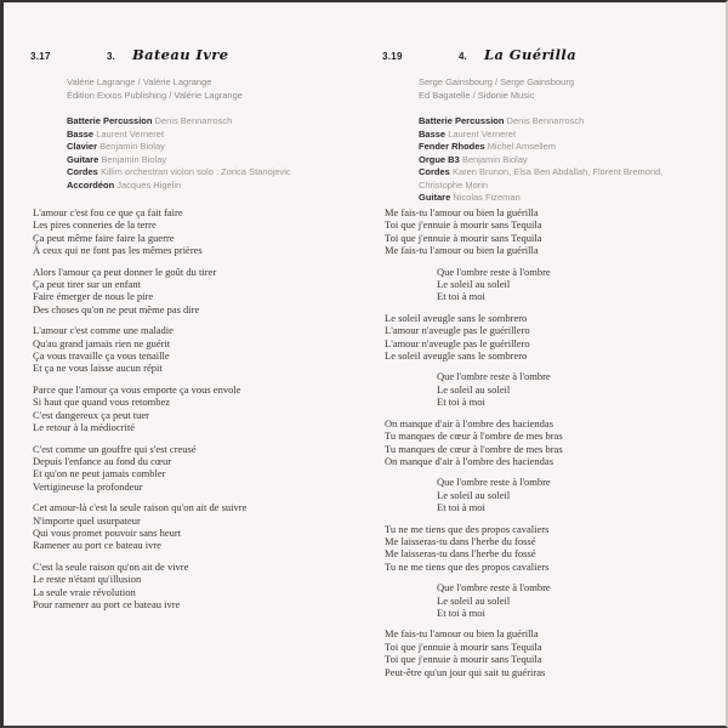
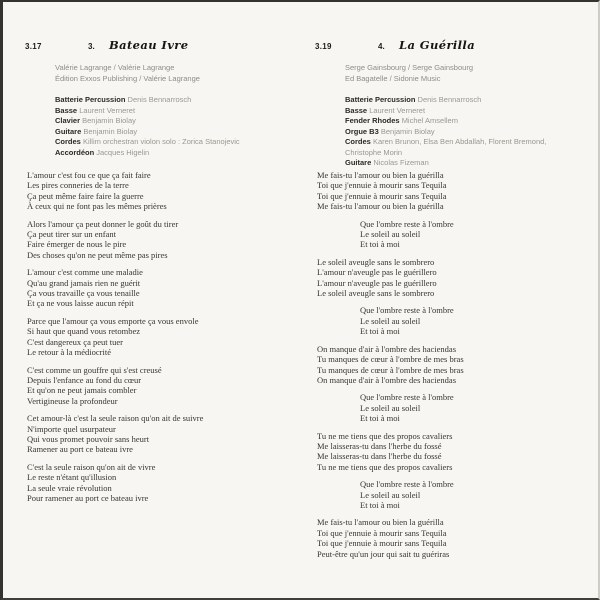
  3.17
  3.
  Bateau Ivre
  Valérie Lagrange / Valérie Lagrange
  Édition Exxos Publishing / Valérie Lagrange
  Batterie Percussion Denis Bennarrosch
  Basse Laurent Verneret
  Clavier Benjamin Biolay
  Guitare Benjamin Biolay
  Cordes Killim orchestran violon solo : Zorica Stanojevic
  Accordéon Jacques Higelin
  L'amour c'est fou ce que ça fait faire
  Les pires conneries de la terre
  Ça peut même faire faire la guerre
  À ceux qui ne font pas les mêmes prières
  Alors l'amour ça peut donner le goût du tirer
  Ça peut tirer sur un enfant
  Faire émerger de nous le pire
- Des choses qu'on ne peut même pas dire
+ Des choses qu'on ne peut même pas pires
  L'amour c'est comme une maladie
  Qu'au grand jamais rien ne guérit
  Ça vous travaille ça vous tenaille
  Et ça ne vous laisse aucun répit
  Parce que l'amour ça vous emporte ça vous envole
  Si haut que quand vous retombez
  C'est dangereux ça peut tuer
  Le retour à la médiocrité
  C'est comme un gouffre qui s'est creusé
  Depuis l'enfance au fond du cœur
  Et qu'on ne peut jamais combler
  Vertigineuse la profondeur
  Cet amour-là c'est la seule raison qu'on ait de suivre
  N'importe quel usurpateur
  Qui vous promet pouvoir sans heurt
  Ramener au port ce bateau ivre
  C'est la seule raison qu'on ait de vivre
  Le reste n'étant qu'illusion
  La seule vraie révolution
  Pour ramener au port ce bateau ivre
  3.19
  4.
  La Guérilla
  Serge Gainsbourg / Serge Gainsbourg
  Ed Bagatelle / Sidonie Music
  Batterie Percussion Denis Bennarrosch
  Basse Laurent Verneret
  Fender Rhodes Michel Amsellem
  Orgue B3 Benjamin Biolay
  Cordes Karen Brunon, Elsa Ben Abdallah, Florent Bremond, Christophe Morin
  Guitare Nicolas Fizeman
  Me fais-tu l'amour ou bien la guérilla
  Toi que j'ennuie à mourir sans Tequila
  Toi que j'ennuie à mourir sans Tequila
  Me fais-tu l'amour ou bien la guérilla
  Que l'ombre reste à l'ombre
  Le soleil au soleil
  Et toi à moi
  Le soleil aveugle sans le sombrero
  L'amour n'aveugle pas le guérillero
  L'amour n'aveugle pas le guérillero
  Le soleil aveugle sans le sombrero
  Que l'ombre reste à l'ombre
  Le soleil au soleil
  Et toi à moi
  On manque d'air à l'ombre des haciendas
  Tu manques de cœur à l'ombre de mes bras
  Tu manques de cœur à l'ombre de mes bras
  On manque d'air à l'ombre des haciendas
  Que l'ombre reste à l'ombre
  Le soleil au soleil
  Et toi à moi
  Tu ne me tiens que des propos cavaliers
  Me laisseras-tu dans l'herbe du fossé
  Me laisseras-tu dans l'herbe du fossé
  Tu ne me tiens que des propos cavaliers
  Que l'ombre reste à l'ombre
  Le soleil au soleil
  Et toi à moi
  Me fais-tu l'amour ou bien la guérilla
  Toi que j'ennuie à mourir sans Tequila
  Toi que j'ennuie à mourir sans Tequila
  Peut-être qu'un jour qui sait tu guériras
